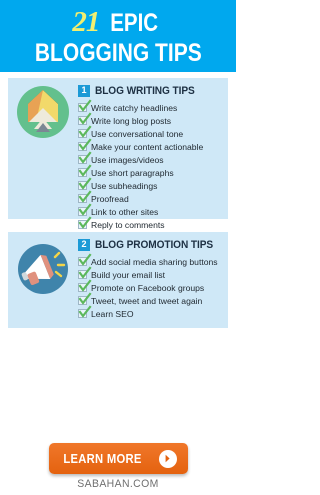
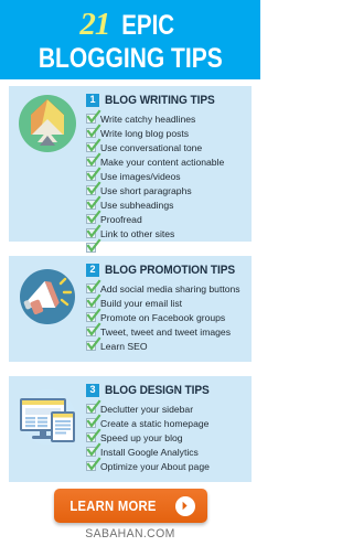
  21
  EPIC
  BLOGGING TIPS
  1
  BLOG WRITING TIPS
  Write catchy headlines
  Write long blog posts
  Use conversational tone
  Make your content actionable
  Use images/videos
  Use short paragraphs
  Use subheadings
  Proofread
  Link to other sites
- Reply to comments
  2
  BLOG PROMOTION TIPS
  Add social media sharing buttons
  Build your email list
  Promote on Facebook groups
- Tweet, tweet and tweet again
+ Tweet, tweet and tweet images
  Learn SEO
+ 3
+ BLOG DESIGN TIPS
+ Declutter your sidebar
+ Create a static homepage
+ Speed up your blog
+ Install Google Analytics
+ Optimize your About page
  LEARN MORE
  SABAHAN.COM
